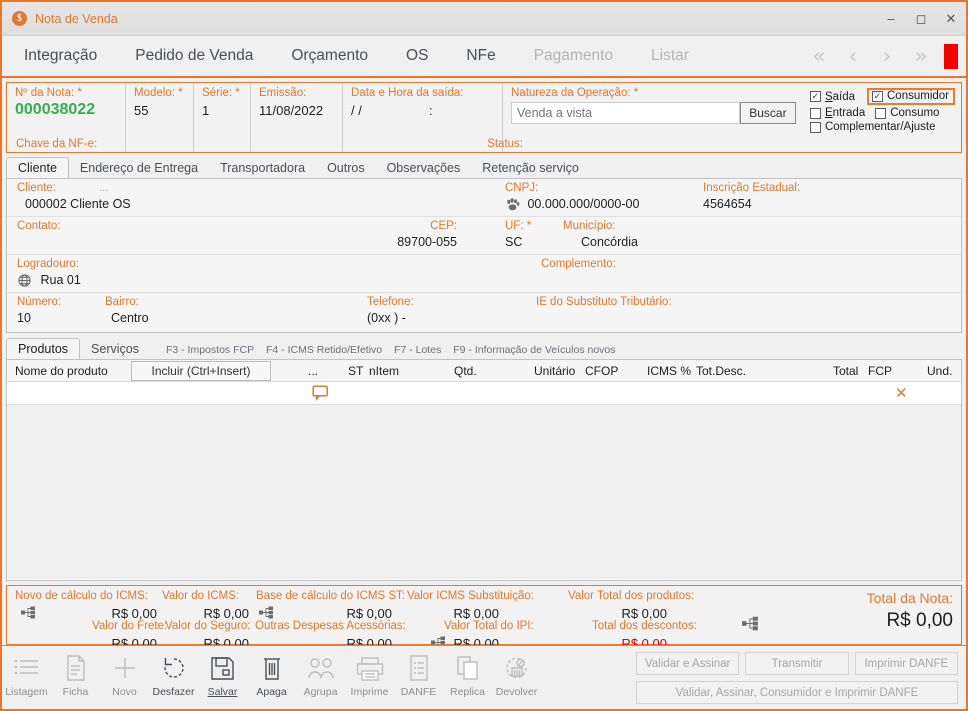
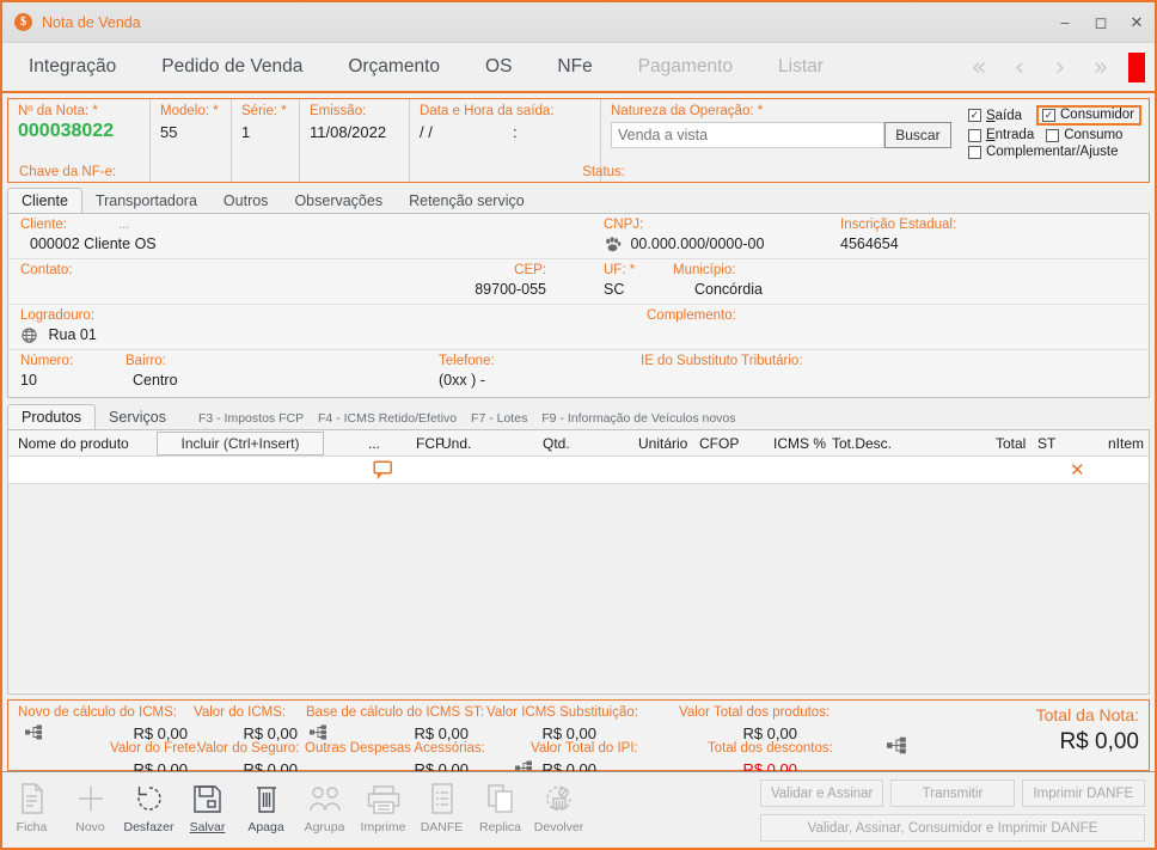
  $
  Nota de Venda
  –
  ◻
  ✕
  Integração
  Pedido de Venda
  Orçamento
  OS
  NFe
  Pagamento
  Listar
  «
  ‹
  ›
  »
  Nº da Nota: *
  000038022
  Modelo: *
  55
  Série: *
  1
  Emissão:
  11/08/2022
  Data e Hora da saída:
  / /
  :
  Natureza da Operação: *
  Venda a vista
  Buscar
  ✓
  Saída
  ✓
  Consumidor
  Entrada
  Consumo
  Complementar/Ajuste
  Chave da NF-e:
  Status:
  Cliente
- Endereço de Entrega
  Transportadora
  Outros
  Observações
  Retenção serviço
  Cliente: ...
  000002 Cliente OS
  CNPJ:
  00.000.000/0000-00
  Inscrição Estadual:
  4564654
  Contato:
  CEP:
  89700-055
  UF: *
  SC
  Município:
  Concórdia
  Logradouro:
  Rua 01
  Complemento:
  Número:
  10
  Bairro:
  Centro
  Telefone:
  (0xx ) -
  IE do Substituto Tributário:
  Produtos
  Serviços
  F3 - Impostos FCP F4 - ICMS Retido/Efetivo F7 - Lotes F9 - Informação de Veículos novos
  Nome do produto
  Incluir (Ctrl+Insert)
  ...
- ST
+ FCP
- nItem
+ Und.
  Qtd.
  Unitário
  CFOP
  ICMS %
  Tot.Desc.
  Total
- FCP
+ ST
- Und.
+ nItem
  ✕
  Novo de cálculo do ICMS:
  R$ 0,00
  Valor do ICMS:
  R$ 0,00
  Base de cálculo do ICMS ST:
  R$ 0,00
  Valor ICMS Substituição:
  R$ 0,00
  Valor Total dos produtos:
  R$ 0,00
  Valor do Frete:
  R$ 0,00
  Valor do Seguro:
  R$ 0,00
  Outras Despesas Acessórias:
  R$ 0,00
  Valor Total do IPI:
  R$ 0,00
  Total dos descontos:
  R$ 0,00
  Total da Nota:
  R$ 0,00
- Listagem
  Ficha
  Novo
  Desfazer
  Salvar
  Apaga
  Agrupa
  Imprime
  DANFE
  Replica
  Devolver
  Validar e Assinar
  Transmitir
  Imprimir DANFE
  Validar, Assinar, Consumidor e Imprimir DANFE
